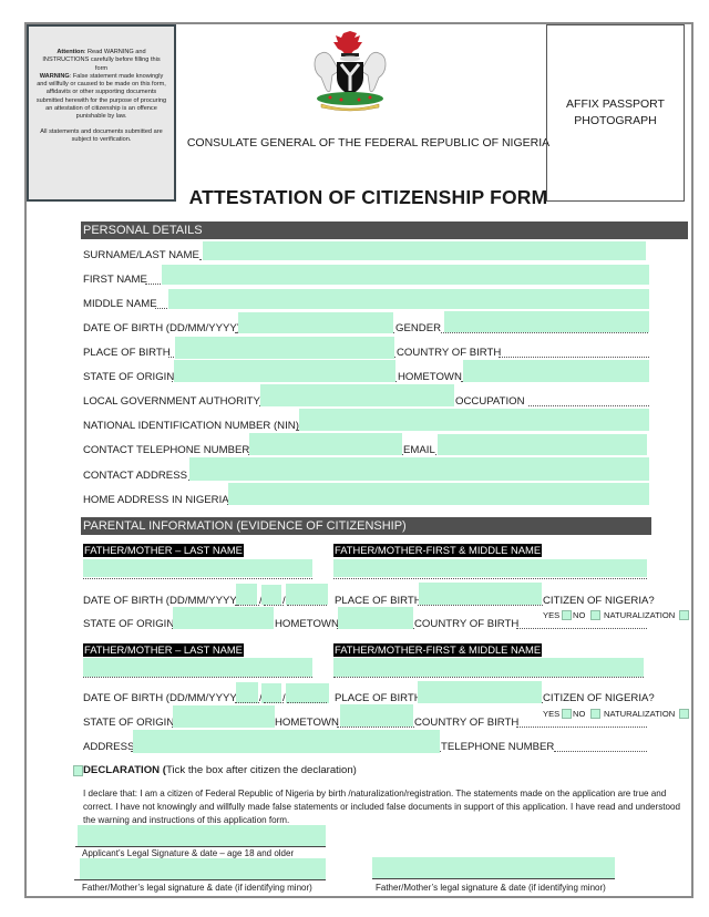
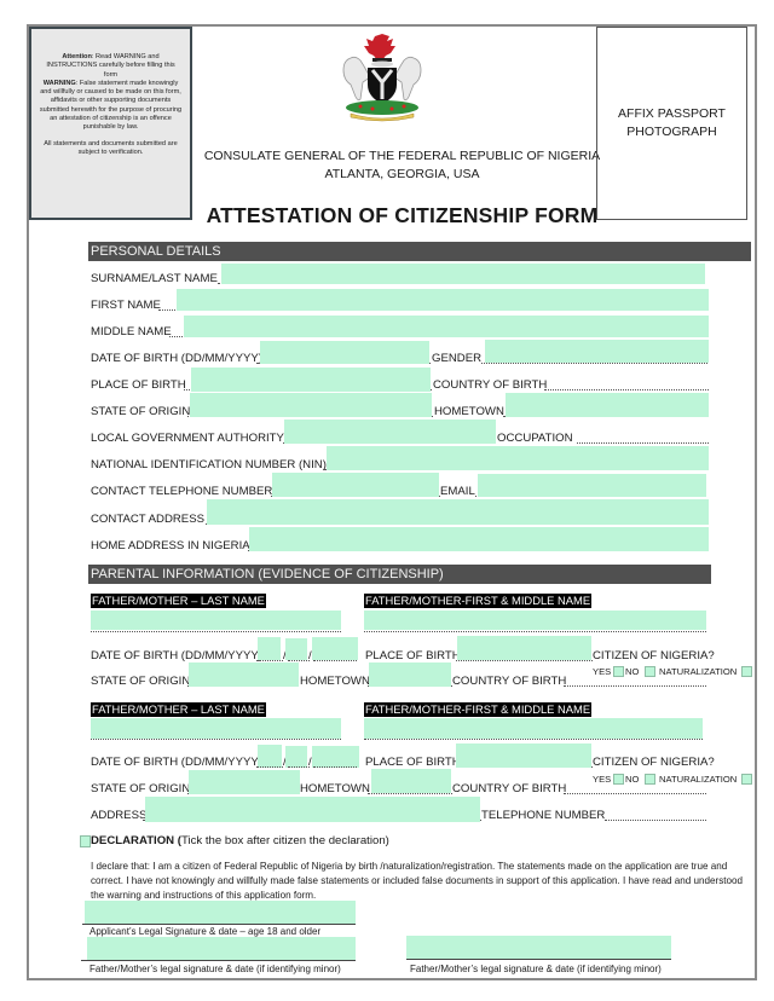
  CONSULATE GENERAL OF THE FEDERAL REPUBLIC OF NIGERIA
+ ATLANTA, GEORGIA, USA
  ATTESTATION OF CITIZENSHIP FORM
  AFFIX PASSPORT
  PHOTOGRAPH
  PERSONAL DETAILS
  SURNAME/LAST NAME
  FIRST NAME
  MIDDLE NAME
  DATE OF BIRTH (DD/MM/YYYY
  GENDER
  PLACE OF BIRTH
  COUNTRY OF BIRTH
  STATE OF ORIGIN
  HOMETOWN
  LOCAL GOVERNMENT AUTHORITY
  OCCUPATION
  NATIONAL IDENTIFICATION NUMBER (NIN)
  CONTACT TELEPHONE NUMBER
  EMAIL
  CONTACT ADDRESS
  HOME ADDRESS IN NIGERIA
  PARENTAL INFORMATION (EVIDENCE OF CITIZENSHIP)
  FATHER/MOTHER – LAST NAME
  FATHER/MOTHER-FIRST & MIDDLE NAME
  DATE OF BIRTH (DD/MM/YYYY
  /
  PLACE OF BIRT
  CITIZEN OF NIGERIA?
  YES
  NO
  NATURALIZATION
  STATE OF ORIGIN
  HOMETOWN
  COUNTRY OF BIRTH
  FATHER/MOTHER – LAST NAME
  FATHER/MOTHER-FIRST & MIDDLE NAME
  DATE OF BIRTH (DD/MM/YYYY
  /
  PLACE OF BIRT
  CITIZEN OF NIGERIA?
  YES
  NO
  NATURALIZATION
  STATE OF ORIGIN
  HOMETOWN
  COUNTRY OF BIRTH
  ADDRESS
  TELEPHONE NUMBER
  DECLARATION (Tick the box after citizen the declaration)
  I declare that: I am a citizen of Federal Republic of Nigeria by birth /naturalization/registration. The statements made on the application are true and correct. I have not knowingly and willfully made false statements or included false documents in support of this application. I have read and understood the warning and instructions of this application form.
  Applicant’s Legal Signature & date – age 18 and older
  Father/Mother’s legal signature & date (if identifying minor)
  Father/Mother’s legal signature & date (if identifying minor)
